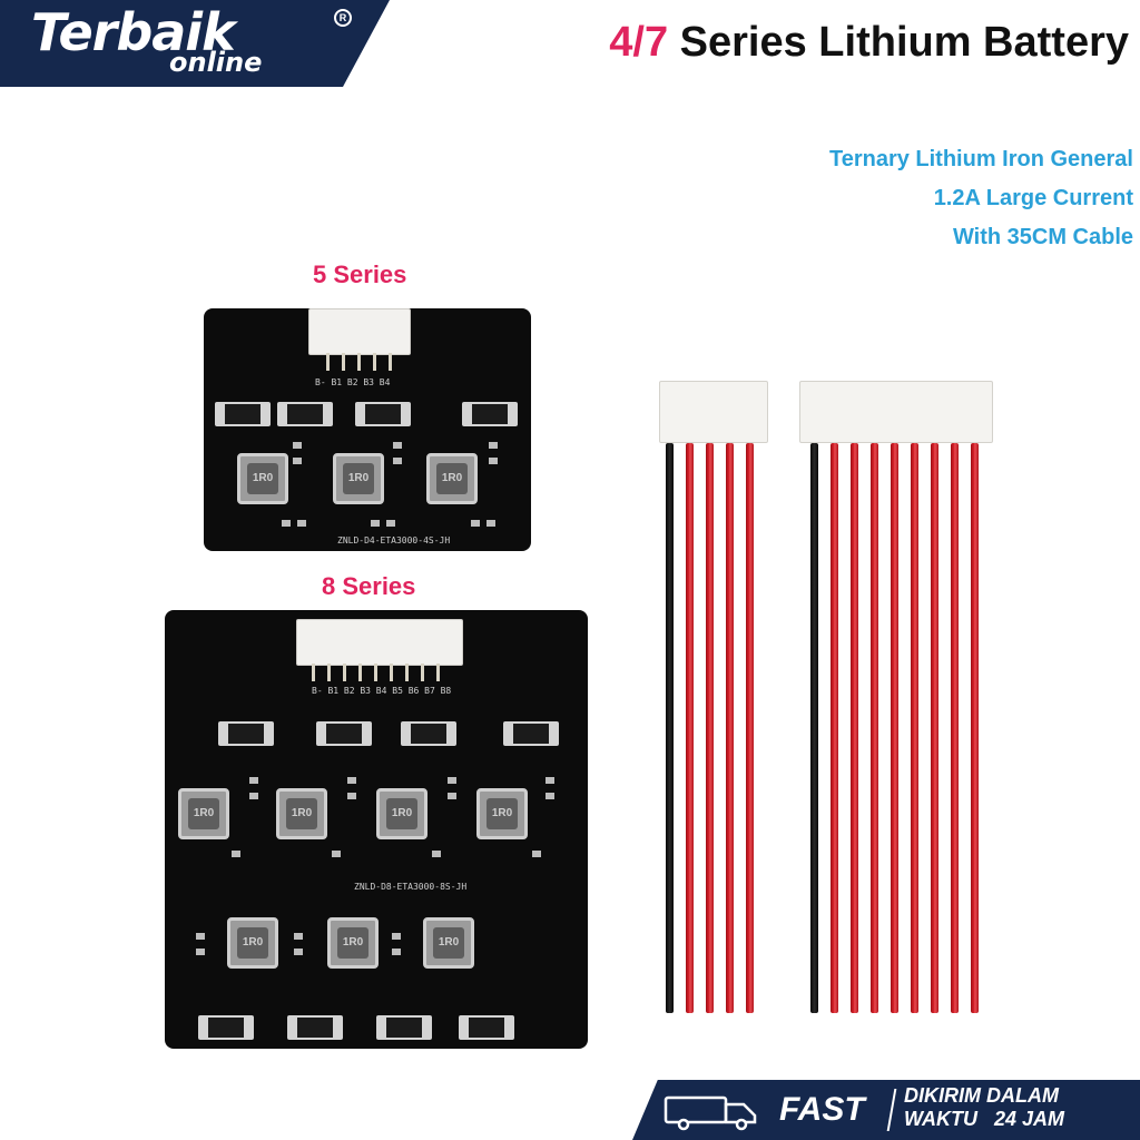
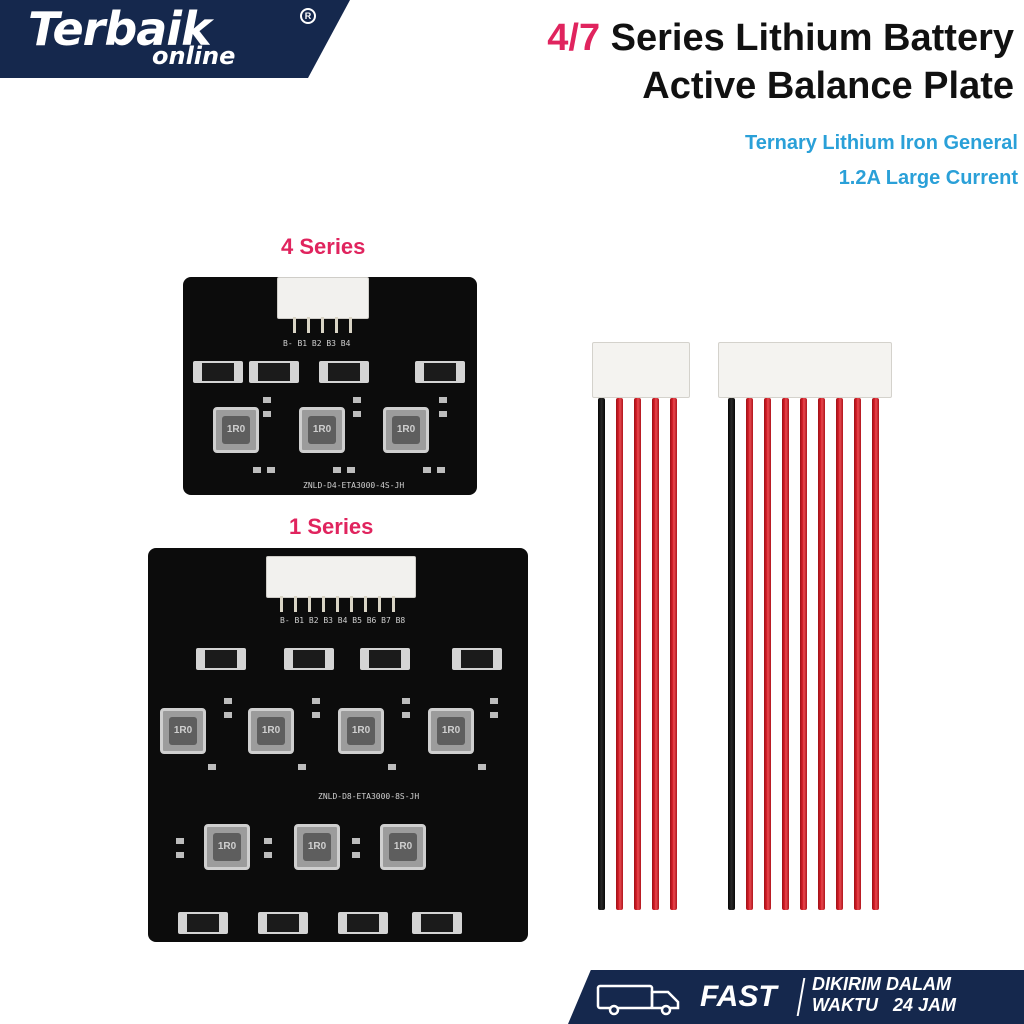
  Terbaik
  online
  R
  4/7 Series Lithium Battery
+ Active Balance Plate
  Ternary Lithium Iron General
  1.2A Large Current
- With 35CM Cable
- 5 Series
+ 4 Series
  B- B1 B2 B3 B4
  1R0
  1R0
  1R0
  ZNLD-D4-ETA3000-4S-JH
- 8 Series
+ 1 Series
  B- B1 B2 B3 B4 B5 B6 B7 B8
  1R0
  1R0
  1R0
  1R0
  ZNLD-D8-ETA3000-8S-JH
  1R0
  1R0
  1R0
  FAST
  DIKIRIM DALAM
  WAKTU 24 JAM
